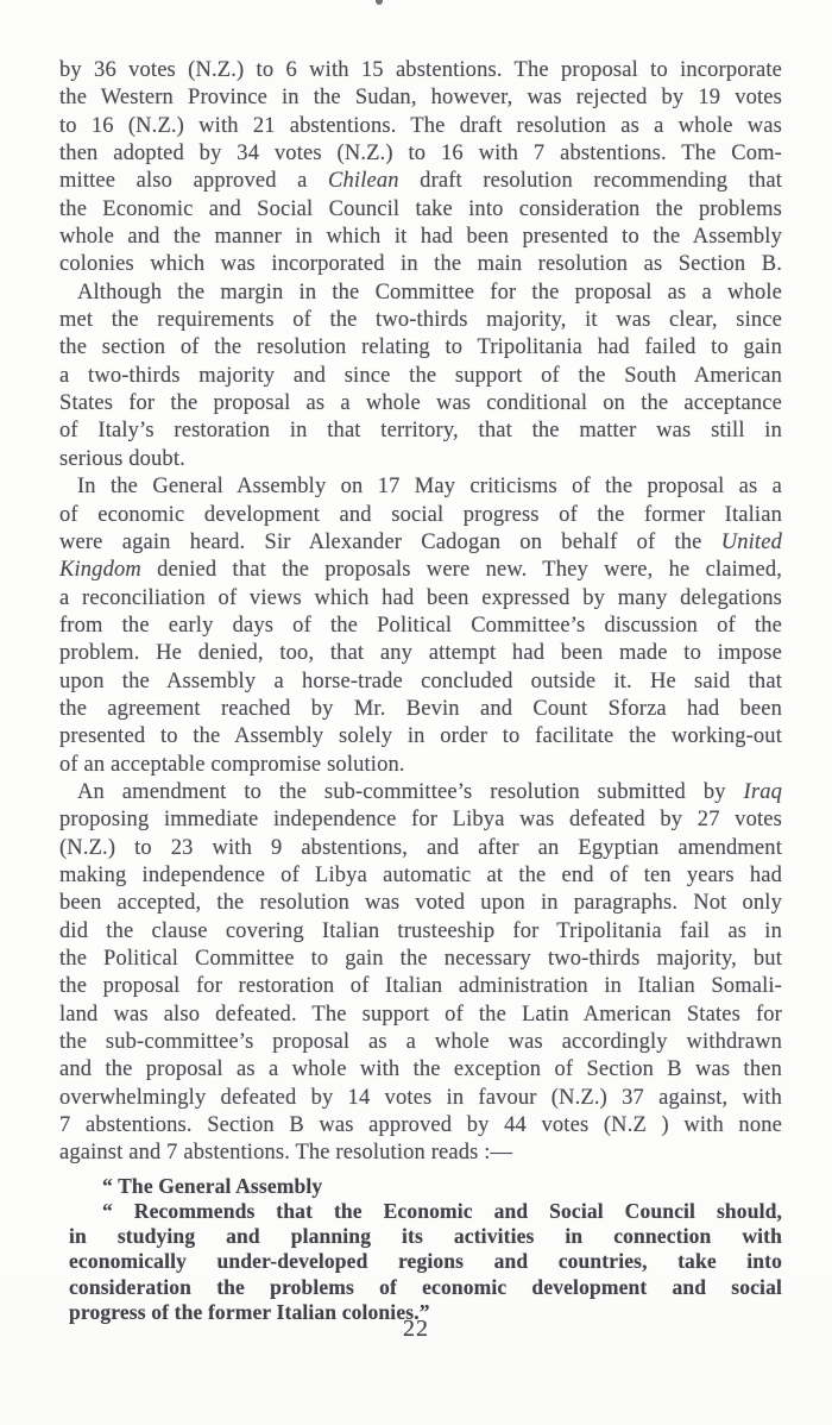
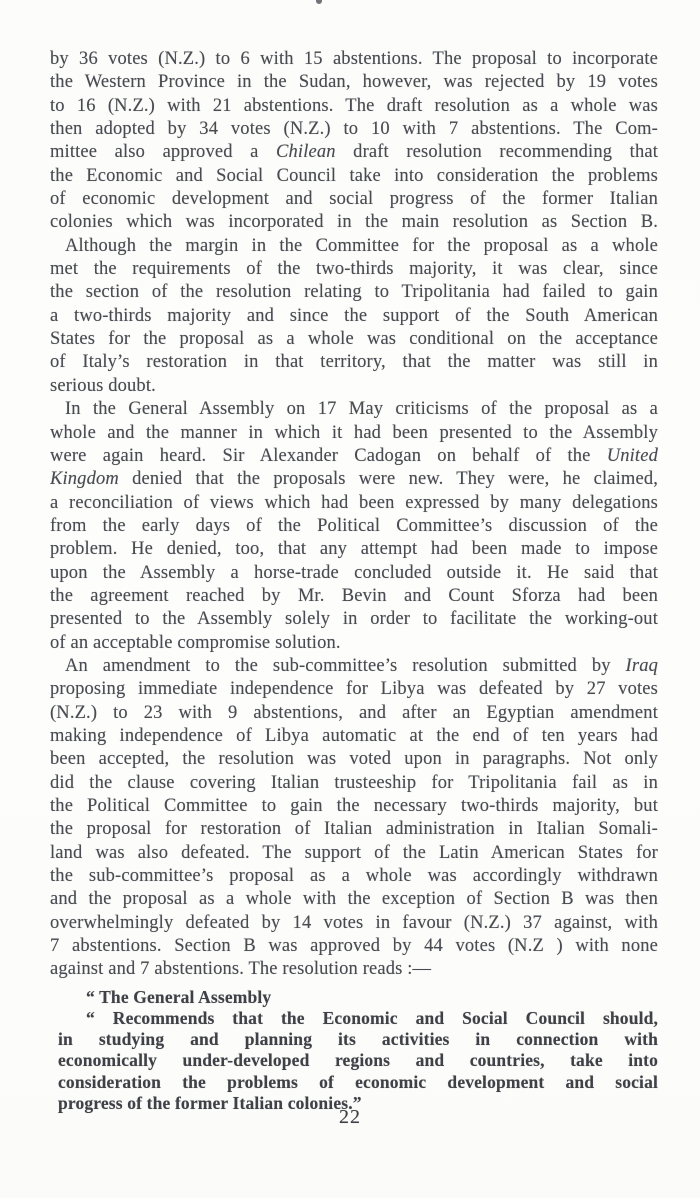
  by 36 votes (N.Z.) to 6 with 15 abstentions. The proposal to incorporate
  the Western Province in the Sudan, however, was rejected by 19 votes
  to 16 (N.Z.) with 21 abstentions. The draft resolution as a whole was
- then adopted by 34 votes (N.Z.) to 16 with 7 abstentions. The Com-
+ then adopted by 34 votes (N.Z.) to 10 with 7 abstentions. The Com-
  mittee also approved a Chilean draft resolution recommending that
  the Economic and Social Council take into consideration the problems
- whole and the manner in which it had been presented to the Assembly
+ of economic development and social progress of the former Italian
  colonies which was incorporated in the main resolution as Section B.
  Although the margin in the Committee for the proposal as a whole
  met the requirements of the two-thirds majority, it was clear, since
  the section of the resolution relating to Tripolitania had failed to gain
  a two-thirds majority and since the support of the South American
  States for the proposal as a whole was conditional on the acceptance
  of Italy’s restoration in that territory, that the matter was still in
  serious doubt.
  In the General Assembly on 17 May criticisms of the proposal as a
- of economic development and social progress of the former Italian
+ whole and the manner in which it had been presented to the Assembly
  were again heard. Sir Alexander Cadogan on behalf of the United
  Kingdom denied that the proposals were new. They were, he claimed,
  a reconciliation of views which had been expressed by many delegations
  from the early days of the Political Committee’s discussion of the
  problem. He denied, too, that any attempt had been made to impose
  upon the Assembly a horse-trade concluded outside it. He said that
  the agreement reached by Mr. Bevin and Count Sforza had been
  presented to the Assembly solely in order to facilitate the working-out
  of an acceptable compromise solution.
  An amendment to the sub-committee’s resolution submitted by Iraq
  proposing immediate independence for Libya was defeated by 27 votes
  (N.Z.) to 23 with 9 abstentions, and after an Egyptian amendment
  making independence of Libya automatic at the end of ten years had
  been accepted, the resolution was voted upon in paragraphs. Not only
  did the clause covering Italian trusteeship for Tripolitania fail as in
  the Political Committee to gain the necessary two-thirds majority, but
  the proposal for restoration of Italian administration in Italian Somali-
  land was also defeated. The support of the Latin American States for
  the sub-committee’s proposal as a whole was accordingly withdrawn
  and the proposal as a whole with the exception of Section B was then
  overwhelmingly defeated by 14 votes in favour (N.Z.) 37 against, with
  7 abstentions. Section B was approved by 44 votes (N.Z ) with none
  against and 7 abstentions. The resolution reads :—
  “ The General Assembly
  “ Recommends that the Economic and Social Council should,
  in studying and planning its activities in connection with
  economically under-developed regions and countries, take into
  consideration the problems of economic development and social
  progress of the former Italian colonies.”
  22
